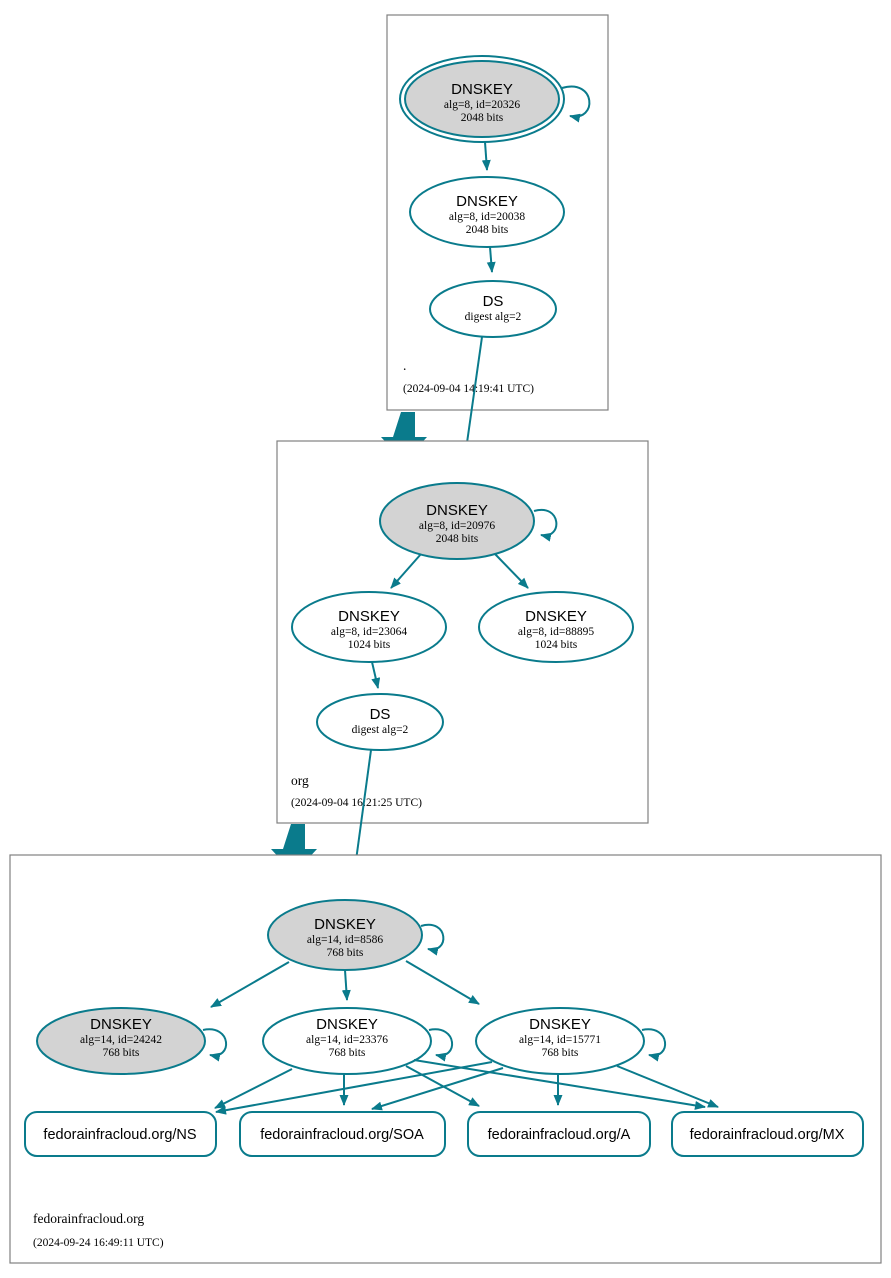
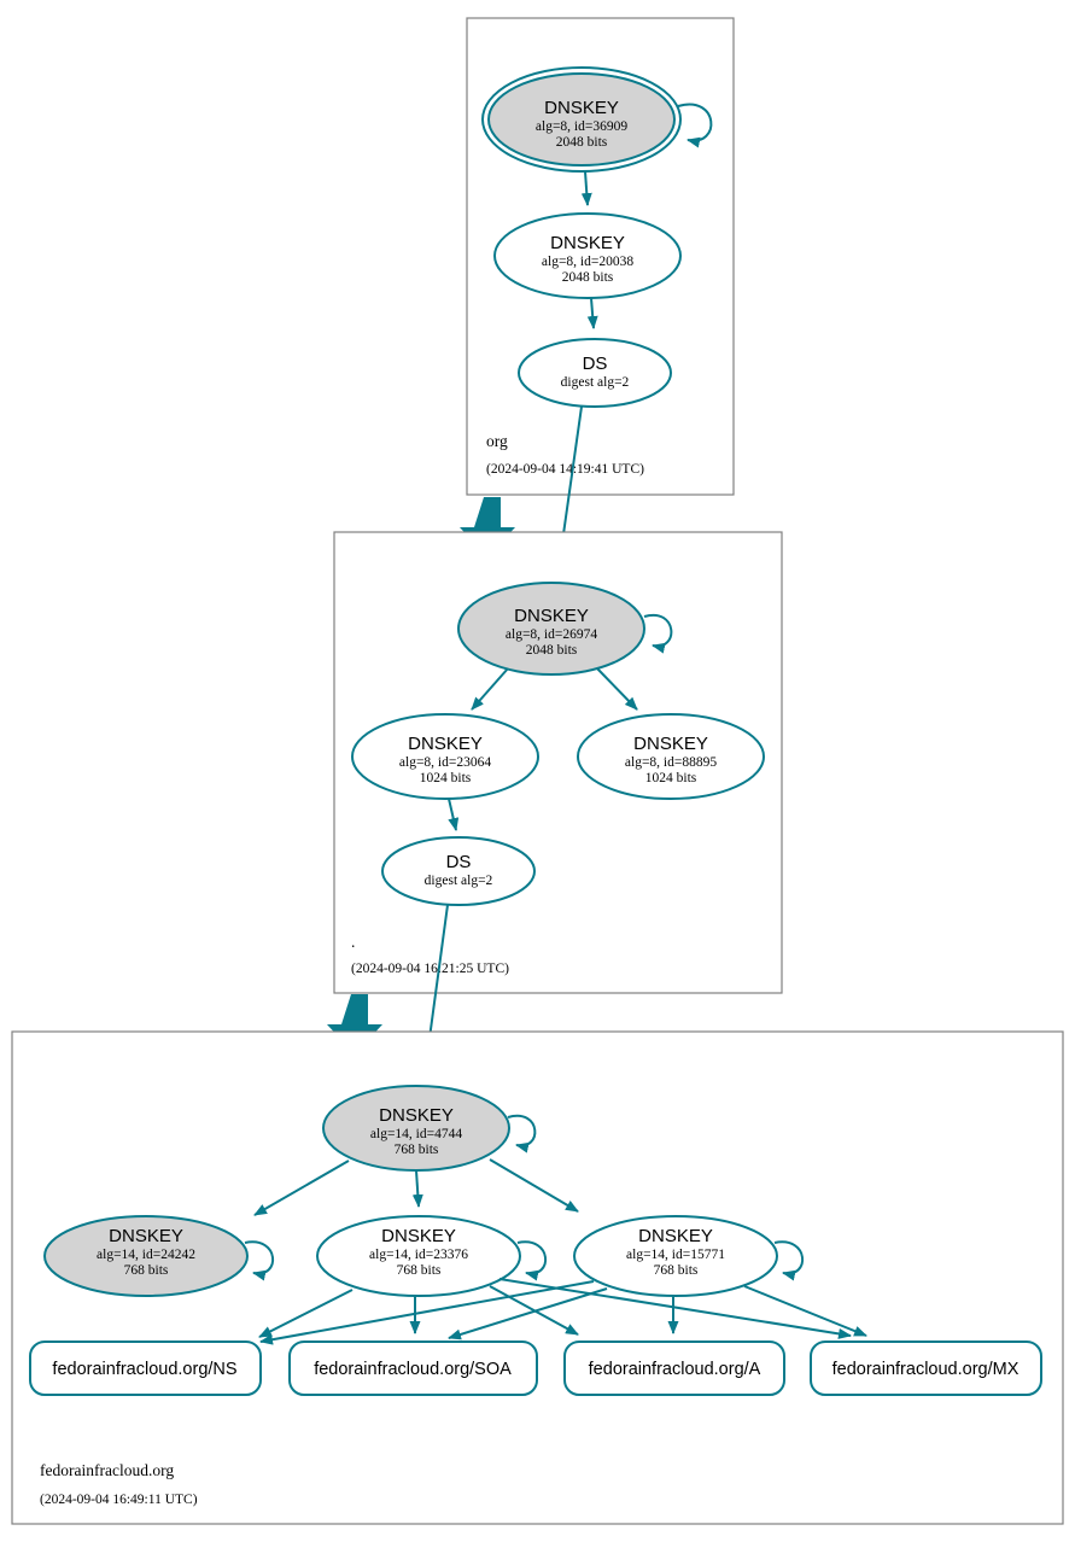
  DNSKEY
- alg=8, id=20326
+ alg=8, id=36909
  2048 bits
  DNSKEY
  alg=8, id=20038
  2048 bits
  DS
  digest alg=2
- .
+ org
  (2024-09-04 14:19:41 UTC)
  DNSKEY
- alg=8, id=20976
+ alg=8, id=26974
  2048 bits
  DNSKEY
  alg=8, id=23064
  1024 bits
  DNSKEY
  alg=8, id=88895
  1024 bits
  DS
  digest alg=2
- org
+ .
  (2024-09-04 1621:25 UTC)
  DNSKEY
- alg=14, id=8586
+ alg=14, id=4744
  768 bits
  DNSKEY
  alg=14, id=24242
  768 bits
  DNSKEY
  alg=14, id=23376
  768 bits
  DNSKEY
  alg=14, id=15771
  768 bits
  fedorainfracloud.org/NS
  fedorainfracloud.org/SOA
  fedorainfracloud.org/A
  fedorainfracloud.org/MX
  fedorainfracloud.org
- (2024-09-24 16:49:11 UTC)
+ (2024-09-04 16:49:11 UTC)
